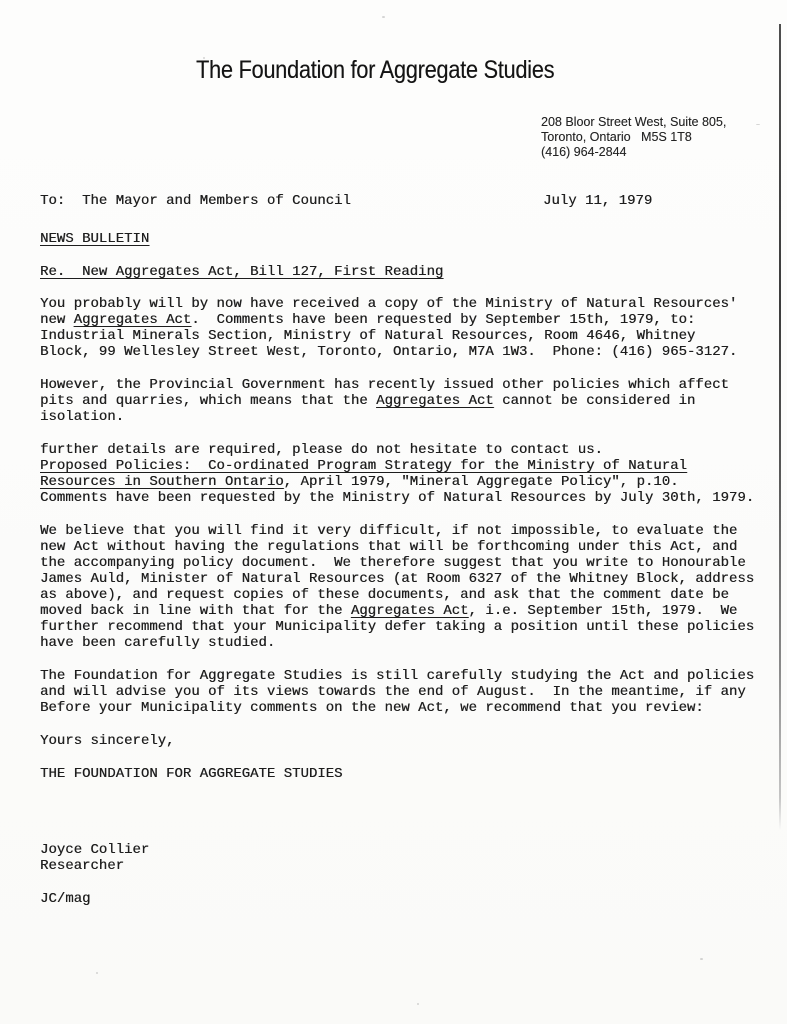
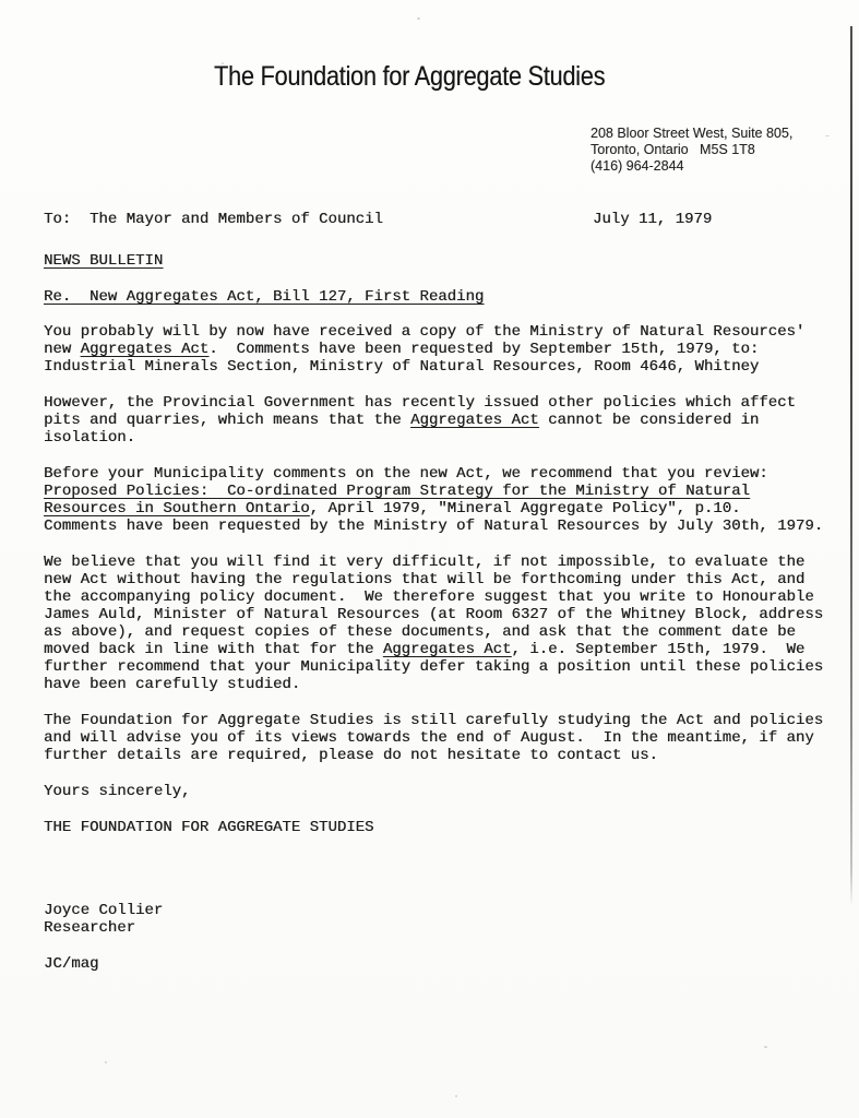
  The Foundation for Aggregate Studies
  208 Bloor Street West, Suite 805,
  Toronto, Ontario M5S 1T8
  (416) 964-2844
  To: The Mayor and Members of Council
  July 11, 1979
  NEWS BULLETIN
  Re. New Aggregates Act, Bill 127, First Reading
  You probably will by now have received a copy of the Ministry of Natural Resources'
  new Aggregates Act. Comments have been requested by September 15th, 1979, to:
  Industrial Minerals Section, Ministry of Natural Resources, Room 4646, Whitney
- Block, 99 Wellesley Street West, Toronto, Ontario, M7A 1W3. Phone: (416) 965-3127.
  However, the Provincial Government has recently issued other policies which affect
  pits and quarries, which means that the Aggregates Act cannot be considered in
  isolation.
- further details are required, please do not hesitate to contact us.
+ Before your Municipality comments on the new Act, we recommend that you review:
  Proposed Policies: Co-ordinated Program Strategy for the Ministry of Natural
  Resources in Southern Ontario, April 1979, "Mineral Aggregate Policy", p.10.
  Comments have been requested by the Ministry of Natural Resources by July 30th, 1979.
  We believe that you will find it very difficult, if not impossible, to evaluate the
  new Act without having the regulations that will be forthcoming under this Act, and
  the accompanying policy document. We therefore suggest that you write to Honourable
  James Auld, Minister of Natural Resources (at Room 6327 of the Whitney Block, address
  as above), and request copies of these documents, and ask that the comment date be
  moved back in line with that for the Aggregates Act, i.e. September 15th, 1979. We
  further recommend that your Municipality defer taking a position until these policies
  have been carefully studied.
  The Foundation for Aggregate Studies is still carefully studying the Act and policies
  and will advise you of its views towards the end of August. In the meantime, if any
- Before your Municipality comments on the new Act, we recommend that you review:
+ further details are required, please do not hesitate to contact us.
  Yours sincerely,
  THE FOUNDATION FOR AGGREGATE STUDIES
  Joyce Collier
  Researcher
  JC/mag
